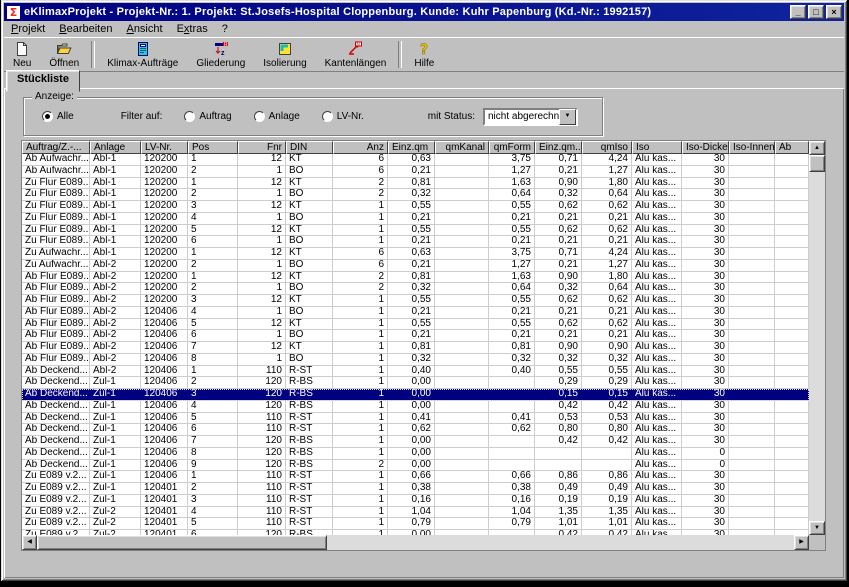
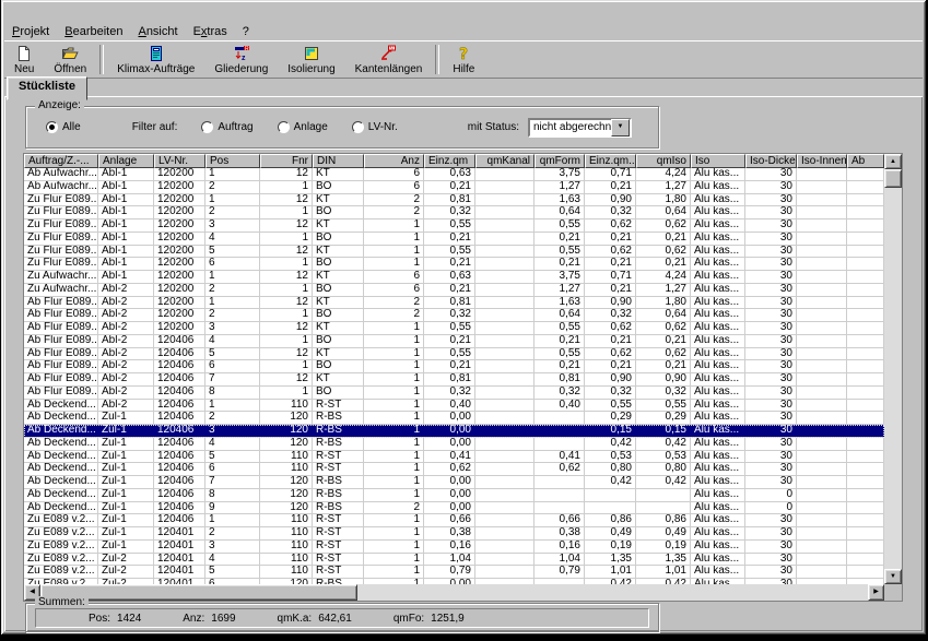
- Σ
- eKlimaxProjekt - Projekt-Nr.: 1. Projekt: St.Josefs-Hospital Cloppenburg. Kunde: Kuhr Papenburg (Kd.-Nr.: 1992157)
- _
- □
- ×
  Projekt
  Bearbeiten
  Ansicht
  Extras
  ?
  Neu
  Öffnen
  Klimax-Aufträge
  Gliederung
  Isolierung
  Kantenlängen
  ?
  Hilfe
  Stückliste
  Anzeige:
  Alle
  Filter auf:
  Auftrag
  Anlage
  LV-Nr.
  mit Status:
  nicht abgerechn
  Auftrag/Z.-...
  Anlage
  LV-Nr.
  Pos
  Fnr
  DIN
  Anz
  Einz.qm
  qmKanal
  qmForm
  Einz.qm..
  qmIso
  Iso
  Iso-Dicke
  Iso-Innen
  Ab
  Ab Aufwachr...
  Abl-1
  120200
  1
  12
  KT
  6
  0,63
  3,75
  0,71
  4,24
  Alu kas...
  30
  Ab Aufwachr...
  Abl-1
  120200
  2
  1
  BO
  6
  0,21
  1,27
  0,21
  1,27
  Alu kas...
  30
  Zu Flur E089...
  Abl-1
  120200
  1
  12
  KT
  2
  0,81
  1,63
  0,90
  1,80
  Alu kas...
  30
  Zu Flur E089...
  Abl-1
  120200
  2
  1
  BO
  2
  0,32
  0,64
  0,32
  0,64
  Alu kas...
  30
  Zu Flur E089...
  Abl-1
  120200
  3
  12
  KT
  1
  0,55
  0,55
  0,62
  0,62
  Alu kas...
  30
  Zu Flur E089...
  Abl-1
  120200
  4
  1
  BO
  1
  0,21
  0,21
  0,21
  0,21
  Alu kas...
  30
  Zu Flur E089...
  Abl-1
  120200
  5
  12
  KT
  1
  0,55
  0,55
  0,62
  0,62
  Alu kas...
  30
  Zu Flur E089...
  Abl-1
  120200
  6
  1
  BO
  1
  0,21
  0,21
  0,21
  0,21
  Alu kas...
  30
  Zu Aufwachr...
  Abl-1
  120200
  1
  12
  KT
  6
  0,63
  3,75
  0,71
  4,24
  Alu kas...
  30
  Zu Aufwachr...
  Abl-2
  120200
  2
  1
  BO
  6
  0,21
  1,27
  0,21
  1,27
  Alu kas...
  30
  Ab Flur E089..
  Abl-2
  120200
  1
  12
  KT
  2
  0,81
  1,63
  0,90
  1,80
  Alu kas...
  30
  Ab Flur E089..
  Abl-2
  120200
  2
  1
  BO
  2
  0,32
  0,64
  0,32
  0,64
  Alu kas...
  30
  Ab Flur E089..
  Abl-2
  120200
  3
  12
  KT
  1
  0,55
  0,55
  0,62
  0,62
  Alu kas...
  30
  Ab Flur E089..
  Abl-2
  120406
  4
  1
  BO
  1
  0,21
  0,21
  0,21
  0,21
  Alu kas...
  30
  Ab Flur E089..
  Abl-2
  120406
  5
  12
  KT
  1
  0,55
  0,55
  0,62
  0,62
  Alu kas...
  30
  Ab Flur E089..
  Abl-2
  120406
  6
  1
  BO
  1
  0,21
  0,21
  0,21
  0,21
  Alu kas...
  30
  Ab Flur E089..
  Abl-2
  120406
  7
  12
  KT
  1
  0,81
  0,81
  0,90
  0,90
  Alu kas...
  30
  Ab Flur E089..
  Abl-2
  120406
  8
  1
  BO
  1
  0,32
  0,32
  0,32
  0,32
  Alu kas...
  30
  Ab Deckend...
  Abl-2
  120406
  1
  110
  R-ST
  1
  0,40
  0,40
  0,55
  0,55
  Alu kas...
  30
  Ab Deckend...
  Zul-1
  120406
  2
  120
  R-BS
  1
  0,00
  0,29
  0,29
  Alu kas...
  30
  Ab Deckend...
  Zul-1
  120406
  3
  120
  R-BS
  1
  0,00
  0,15
  0,15
  Alu kas...
  30
  Ab Deckend...
  Zul-1
  120406
  4
  120
  R-BS
  1
  0,00
  0,42
  0,42
  Alu kas...
  30
  Ab Deckend...
  Zul-1
  120406
  5
  110
  R-ST
  1
  0,41
  0,41
  0,53
  0,53
  Alu kas...
  30
  Ab Deckend...
  Zul-1
  120406
  6
  110
  R-ST
  1
  0,62
  0,62
  0,80
  0,80
  Alu kas...
  30
  Ab Deckend...
  Zul-1
  120406
  7
  120
  R-BS
  1
  0,00
  0,42
  0,42
  Alu kas...
  30
  Ab Deckend...
  Zul-1
  120406
  8
  120
  R-BS
  1
  0,00
  Alu kas...
  0
  Ab Deckend...
  Zul-1
  120406
  9
  120
  R-BS
  2
  0,00
  Alu kas...
  0
  Zu E089 v.2...
  Zul-1
  120406
  1
  110
  R-ST
  1
  0,66
  0,66
  0,86
  0,86
  Alu kas...
  30
  Zu E089 v.2...
  Zul-1
  120401
  2
  110
  R-ST
  1
  0,38
  0,38
  0,49
  0,49
  Alu kas...
  30
  Zu E089 v.2...
  Zul-1
  120401
  3
  110
  R-ST
  1
  0,16
  0,16
  0,19
  0,19
  Alu kas...
  30
  Zu E089 v.2...
  Zul-2
  120401
  4
  110
  R-ST
  1
  1,04
  1,04
  1,35
  1,35
  Alu kas...
  30
  Zu E089 v.2...
  Zul-2
  120401
  5
  110
  R-ST
  1
  0,79
  0,79
  1,01
  1,01
  Alu kas...
  30
+ Summen:
+ Pos: 1424
+ Anz: 1699
+ qmK.a: 642,61
+ qmFo: 1251,9
